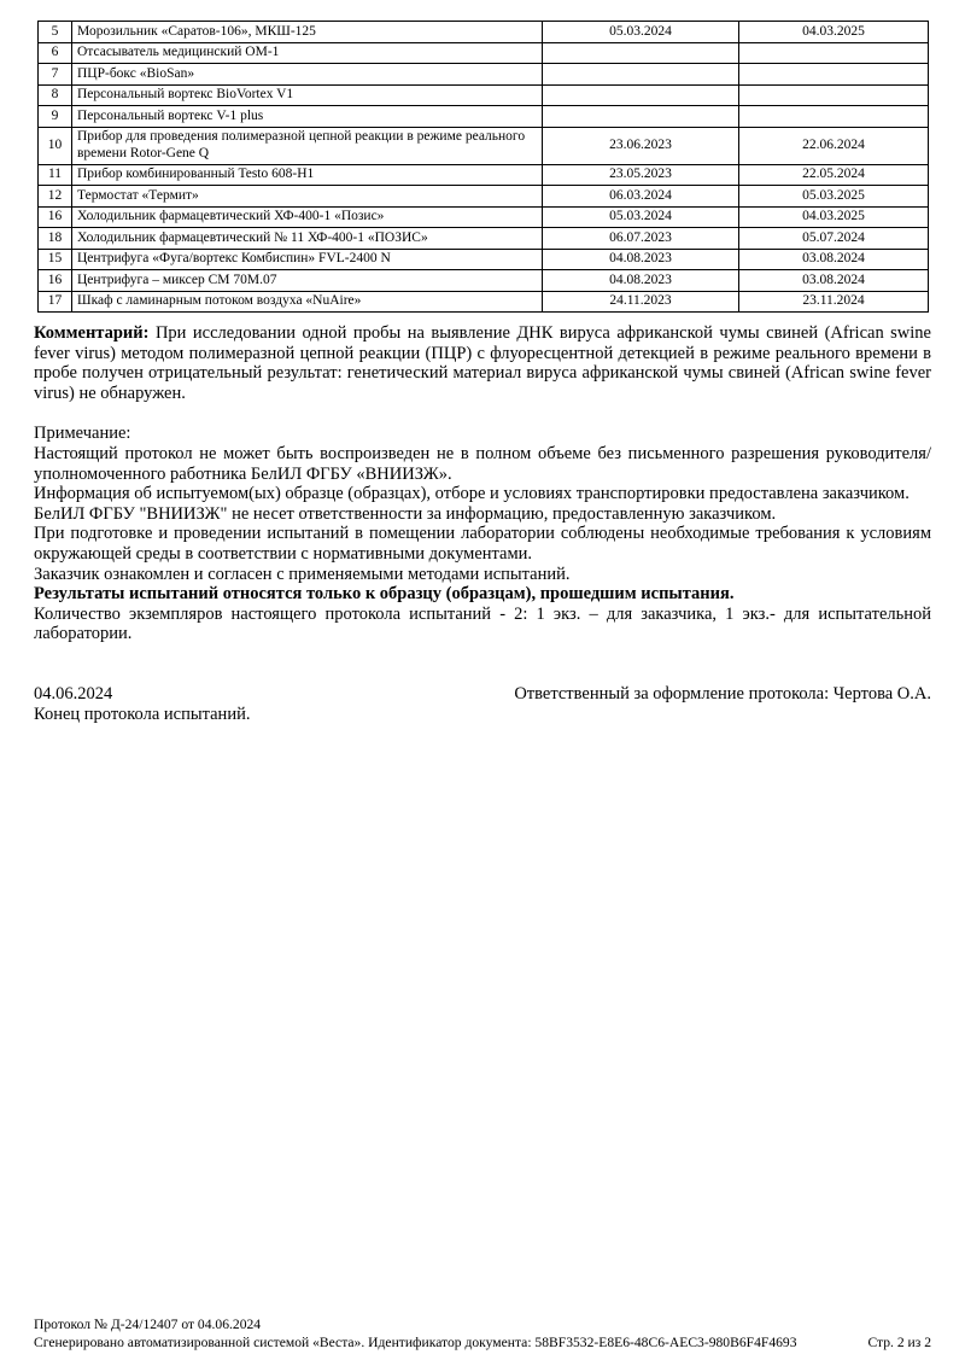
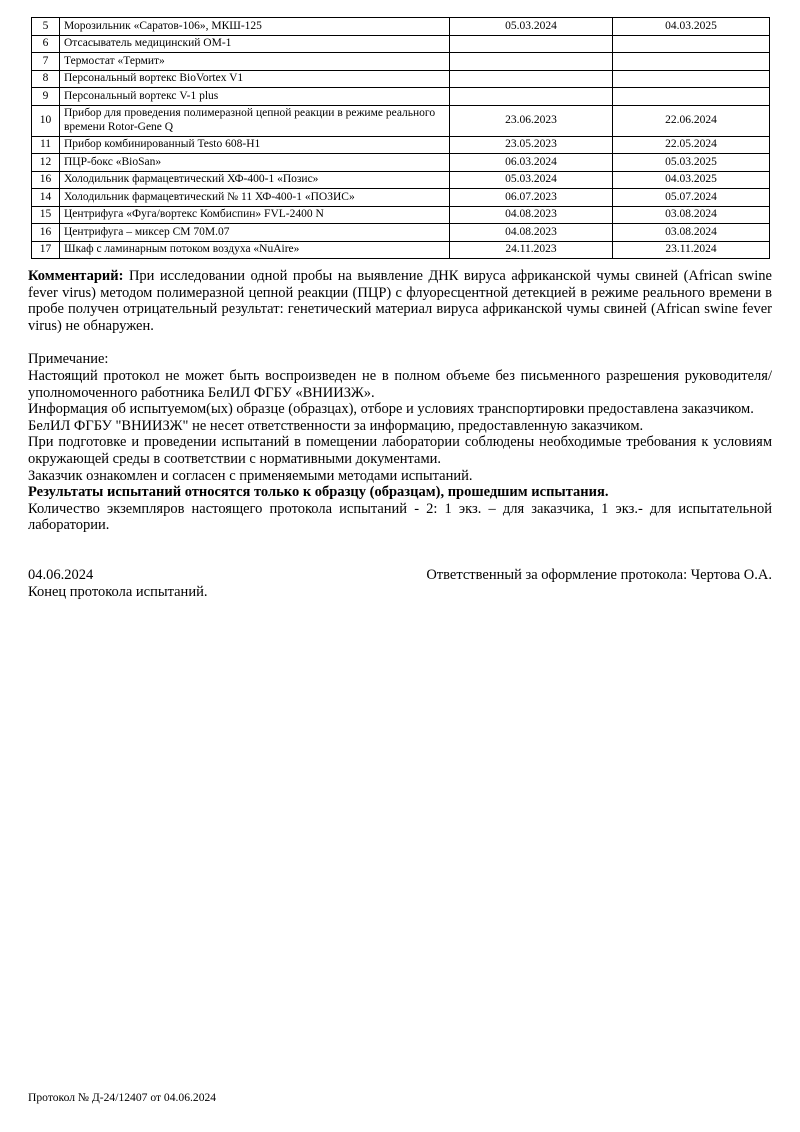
  5	Морозильник «Саратов-106», МКШ-125	05.03.2024	04.03.2025
  6	Отсасыватель медицинский ОМ-1
- 7	ПЦР-бокс «BioSan»
+ 7	Термостат «Термит»
  8	Персональный вортекс BioVortex V1
  9	Персональный вортекс V-1 plus
  10	Прибор для проведения полимеразной цепной реакции в режиме реального времени Rotor-Gene Q	23.06.2023	22.06.2024
  11	Прибор комбинированный Testo 608-H1	23.05.2023	22.05.2024
- 12	Термостат «Термит»	06.03.2024	05.03.2025
+ 12	ПЦР-бокс «BioSan»	06.03.2024	05.03.2025
  16	Холодильник фармацевтический ХФ-400-1 «Позис»	05.03.2024	04.03.2025
- 18	Холодильник фармацевтический № 11 ХФ-400-1 «ПОЗИС»	06.07.2023	05.07.2024
+ 14	Холодильник фармацевтический № 11 ХФ-400-1 «ПОЗИС»	06.07.2023	05.07.2024
  15	Центрифуга «Фуга/вортекс Комбиспин» FVL-2400 N	04.08.2023	03.08.2024
  16	Центрифуга – миксер СМ 70М.07	04.08.2023	03.08.2024
  17	Шкаф с ламинарным потоком воздуха «NuAire»	24.11.2023	23.11.2024
  Комментарий: При исследовании одной пробы на выявление ДНК вируса африканской чумы свиней (African swine fever virus) методом полимеразной цепной реакции (ПЦР) с флуоресцентной детекцией в режиме реального времени в пробе получен отрицательный результат: генетический материал вируса африканской чумы свиней (African swine fever virus) не обнаружен.
  Примечание:
  Настоящий протокол не может быть воспроизведен не в полном объеме без письменного разрешения руководителя/уполномоченного работника БелИЛ ФГБУ «ВНИИЗЖ».
  Информация об испытуемом(ых) образце (образцах), отборе и условиях транспортировки предоставлена заказчиком.
  БелИЛ ФГБУ "ВНИИЗЖ" не несет ответственности за информацию, предоставленную заказчиком.
  При подготовке и проведении испытаний в помещении лаборатории соблюдены необходимые требования к условиям окружающей среды в соответствии с нормативными документами.
  Заказчик ознакомлен и согласен с применяемыми методами испытаний.
  Результаты испытаний относятся только к образцу (образцам), прошедшим испытания.
  Количество экземпляров настоящего протокола испытаний - 2: 1 экз. – для заказчика, 1 экз.- для испытательной лаборатории.
  04.06.2024
  Ответственный за оформление протокола: Чертова О.А.
  Конец протокола испытаний.
  Протокол № Д-24/12407 от 04.06.2024
- Сгенерировано автоматизированной системой «Веста». Идентификатор документа: 58BF3532-E8E6-48C6-AEC3-980B6F4F4693
- Стр. 2 из 2
